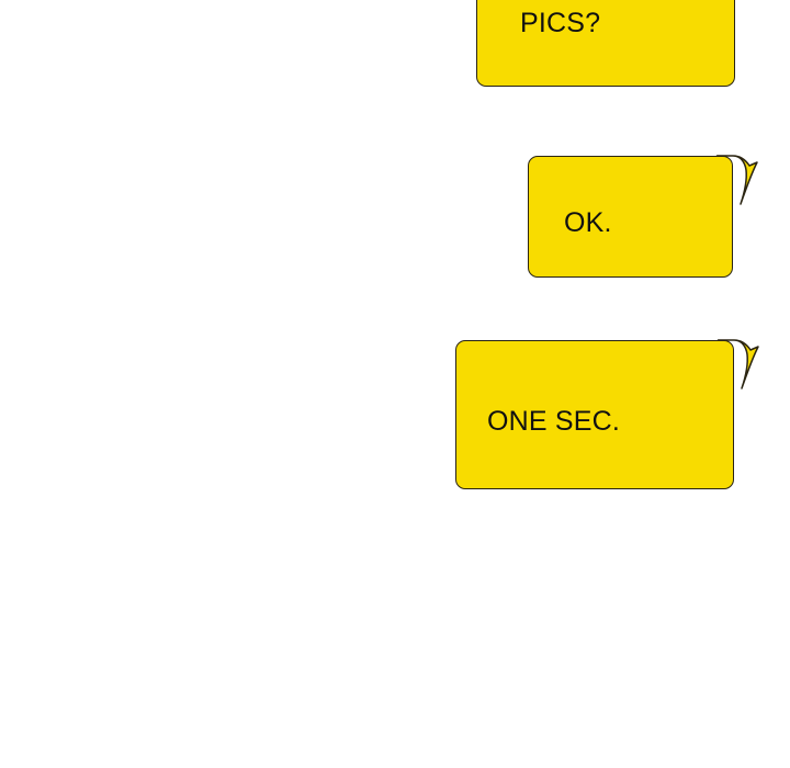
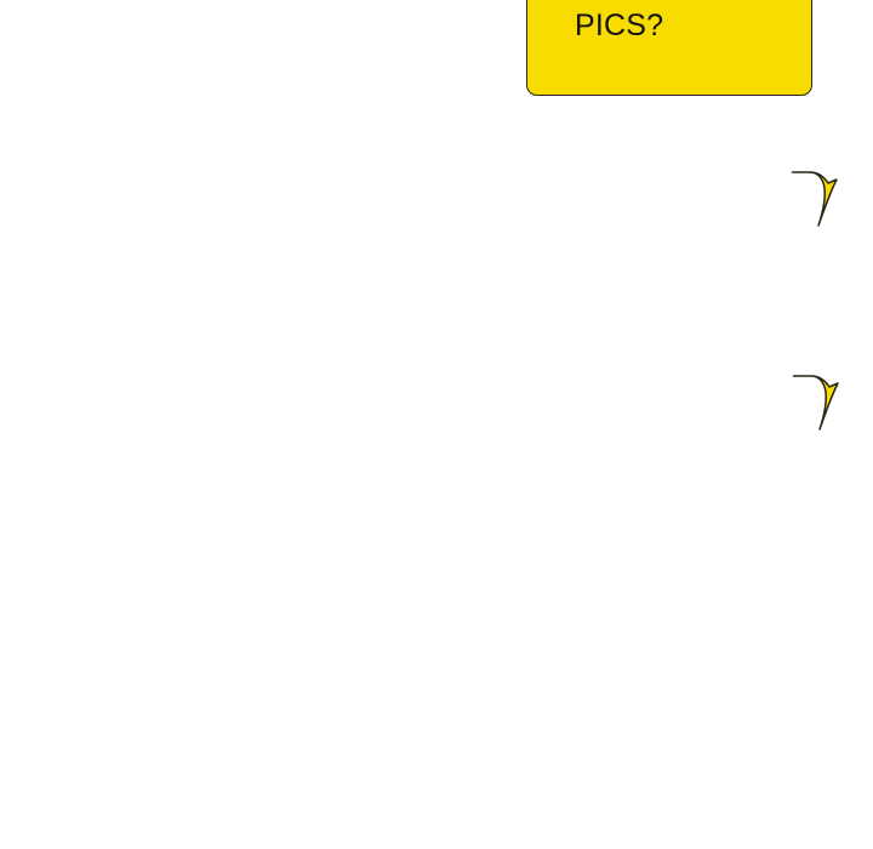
  PICS?
- OK.
- ONE SEC.
